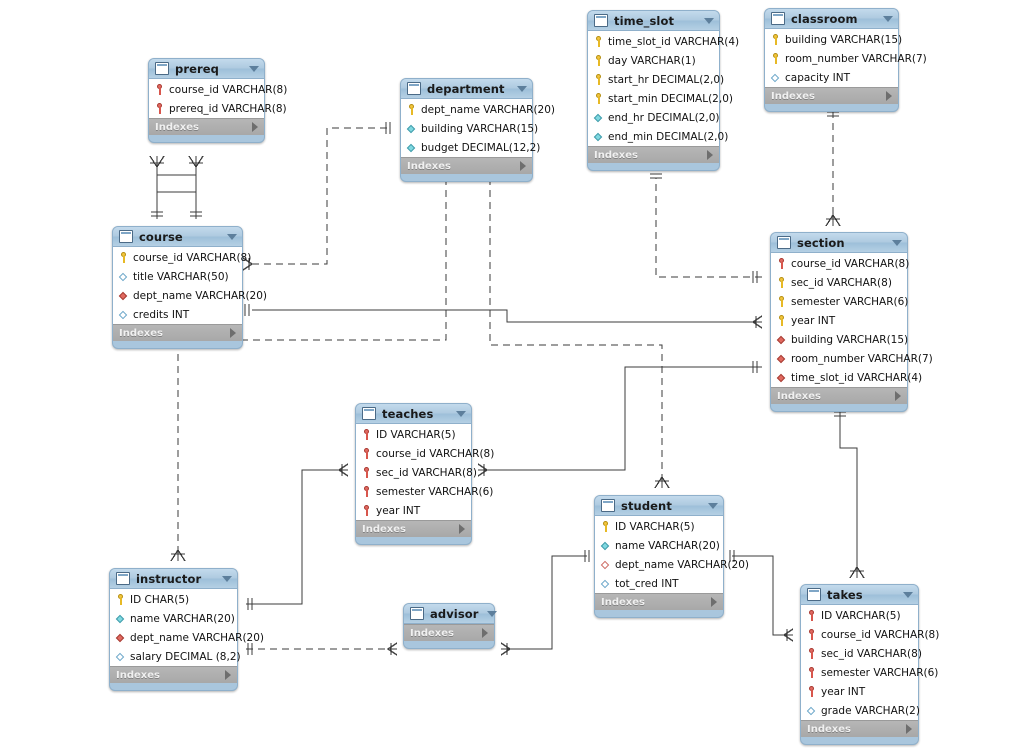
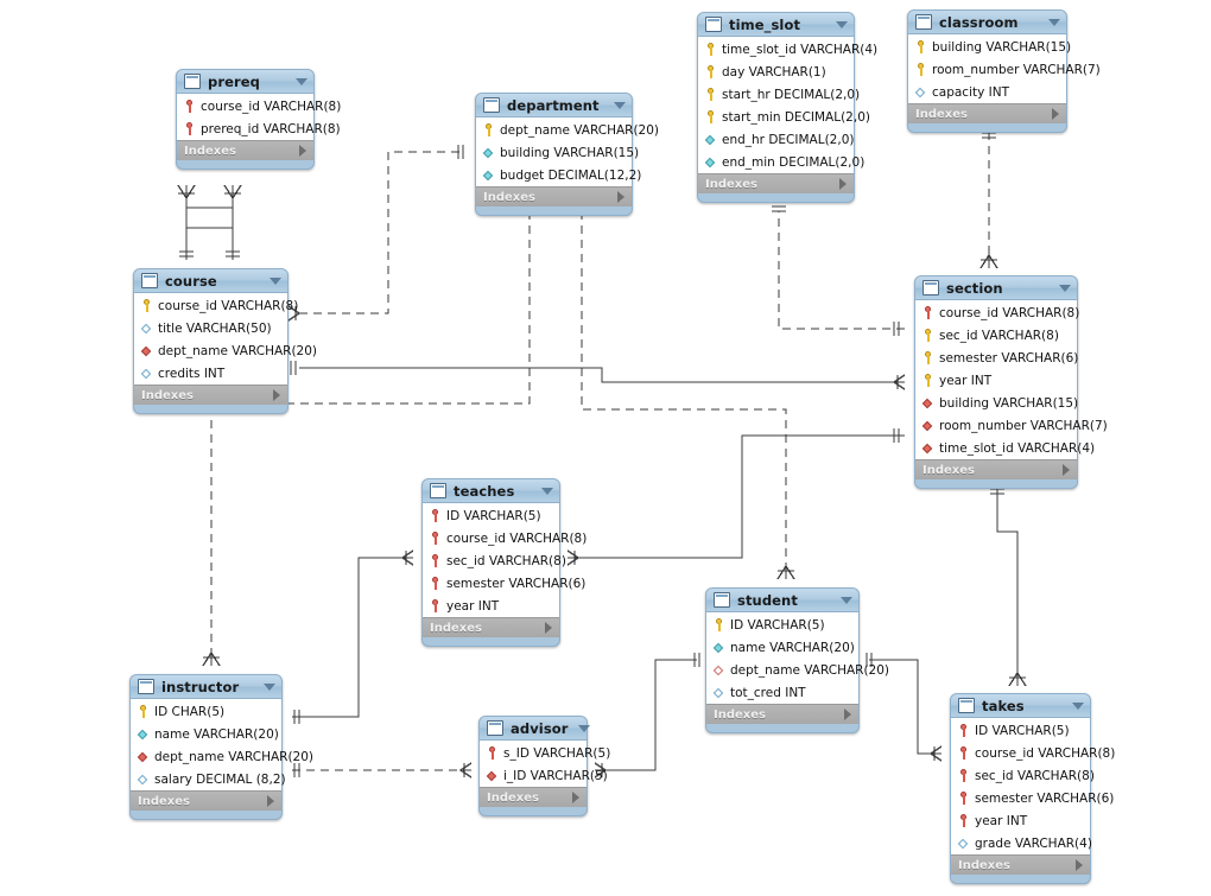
  prereq
  course_id VARCHAR(8)
  prereq_id VARCHAR(8)
  Indexes
  department
  dept_name VARCHAR(20)
  building VARCHAR(15)
  budget DECIMAL(12,2)
  Indexes
  time_slot
  time_slot_id VARCHAR(4)
  day VARCHAR(1)
  start_hr DECIMAL(2,0)
  start_min DECIMAL(2,0)
  end_hr DECIMAL(2,0)
  end_min DECIMAL(2,0)
  Indexes
  classroom
  building VARCHAR(15)
  room_number VARCHAR(7)
  capacity INT
  Indexes
  course
  course_id VARCHAR(8)
  title VARCHAR(50)
  dept_name VARCHAR(20)
  credits INT
  Indexes
  section
  course_id VARCHAR(8)
  sec_id VARCHAR(8)
  semester VARCHAR(6)
  year INT
  building VARCHAR(15)
  room_number VARCHAR(7)
  time_slot_id VARCHAR(4)
  Indexes
  teaches
  ID VARCHAR(5)
  course_id VARCHAR(8)
  sec_id VARCHAR(8)
  semester VARCHAR(6)
  year INT
  Indexes
  student
  ID VARCHAR(5)
  name VARCHAR(20)
  dept_name VARCHAR(20)
  tot_cred INT
  Indexes
  instructor
  ID CHAR(5)
  name VARCHAR(20)
  dept_name VARCHAR(20)
  salary DECIMAL (8,2)
  Indexes
  advisor
+ s_ID VARCHAR(5)
+ i_ID VARCHAR(5)
  Indexes
  takes
  ID VARCHAR(5)
  course_id VARCHAR(8)
  sec_id VARCHAR(8)
  semester VARCHAR(6)
  year INT
- grade VARCHAR(2)
+ grade VARCHAR(4)
  Indexes
